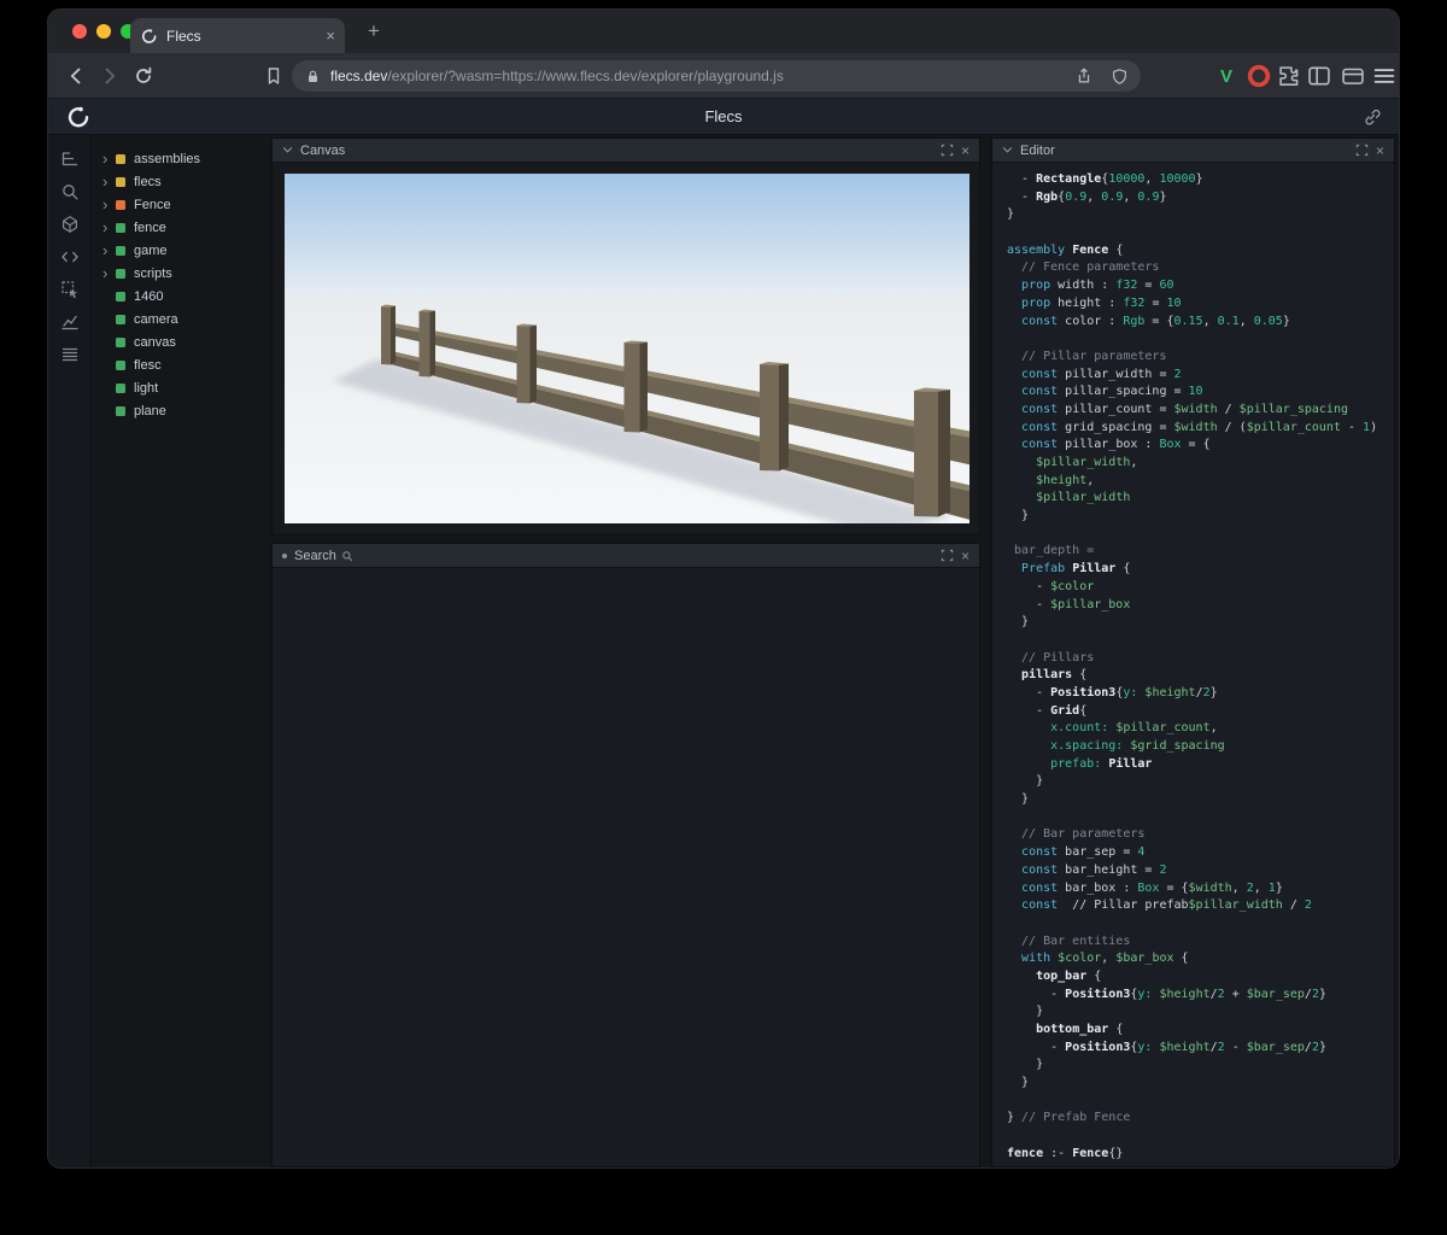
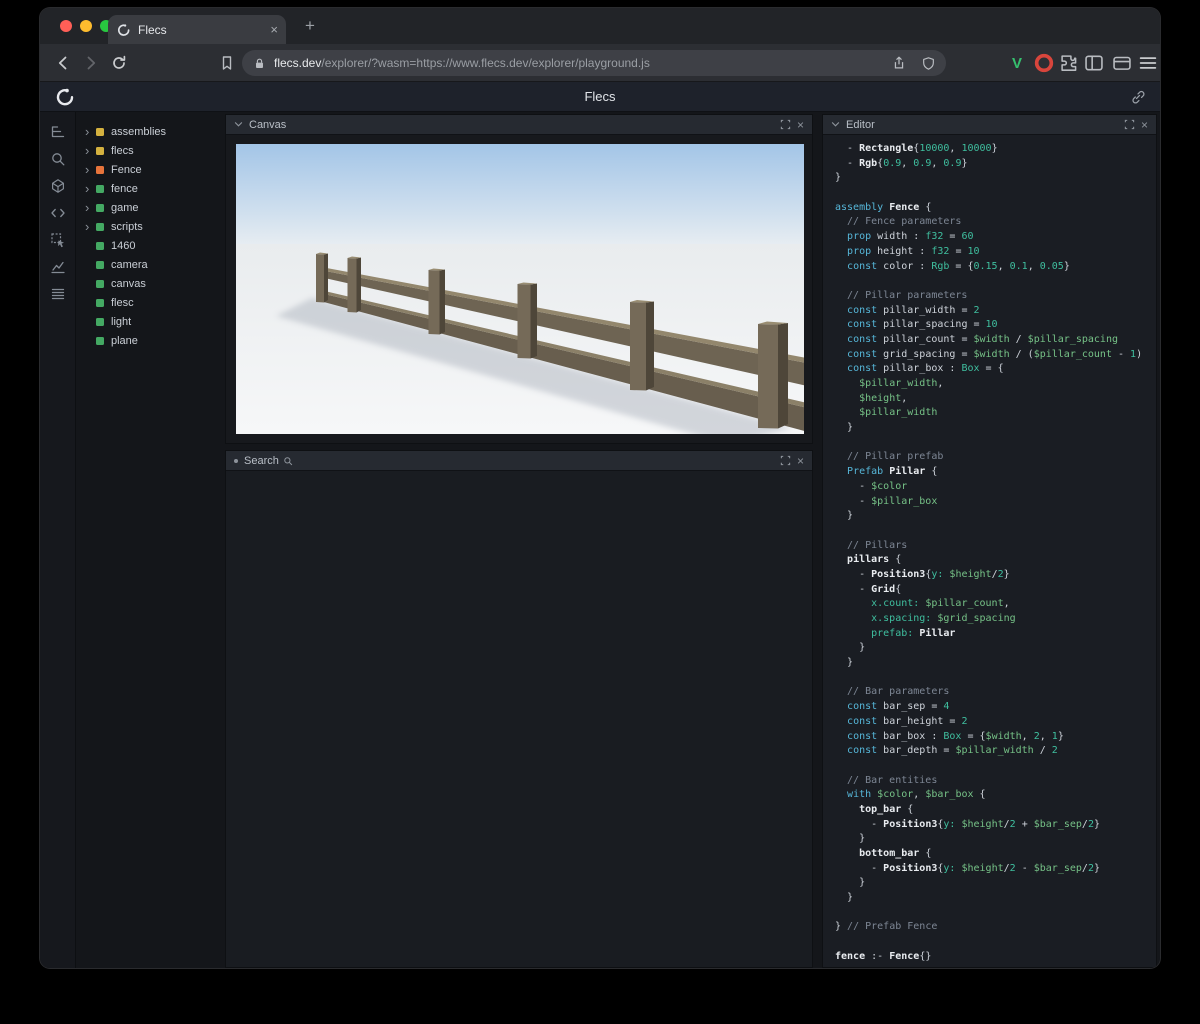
  Flecs
  ×
  +
  flecs.dev/explorer/?wasm=https://www.flecs.dev/explorer/playground.js
  V
  Flecs
  ›
  assemblies
  ›
  flecs
  ›
  Fence
  ›
  fence
  ›
  game
  ›
  scripts
  1460
  camera
  canvas
  flesc
  light
  plane
  Canvas
  ×
  Search
  ×
  Editor
  ×
  - Rectangle{10000, 10000}
  - Rgb{0.9, 0.9, 0.9}
  }
  assembly Fence {
  // Fence parameters
  prop width : f32 = 60
  prop height : f32 = 10
  const color : Rgb = {0.15, 0.1, 0.05}
  // Pillar parameters
  const pillar_width = 2
  const pillar_spacing = 10
  const pillar_count = $width / $pillar_spacing
  const grid_spacing = $width / ($pillar_count - 1)
  const pillar_box : Box = {
  $pillar_width,
  $height,
  $pillar_width
  }
- bar_depth =
+ // Pillar prefab
  Prefab Pillar {
  - $color
  - $pillar_box
  }
  // Pillars
  pillars {
  - Position3{y: $height/2}
  - Grid{
  x.count: $pillar_count,
  x.spacing: $grid_spacing
  prefab: Pillar
  }
  }
  // Bar parameters
  const bar_sep = 4
  const bar_height = 2
  const bar_box : Box = {$width, 2, 1}
- const // Pillar prefab$pillar_width / 2
+ const bar_depth = $pillar_width / 2
  // Bar entities
  with $color, $bar_box {
  top_bar {
  - Position3{y: $height/2 + $bar_sep/2}
  }
  bottom_bar {
  - Position3{y: $height/2 - $bar_sep/2}
  }
  }
  } // Prefab Fence
  fence :- Fence{}
